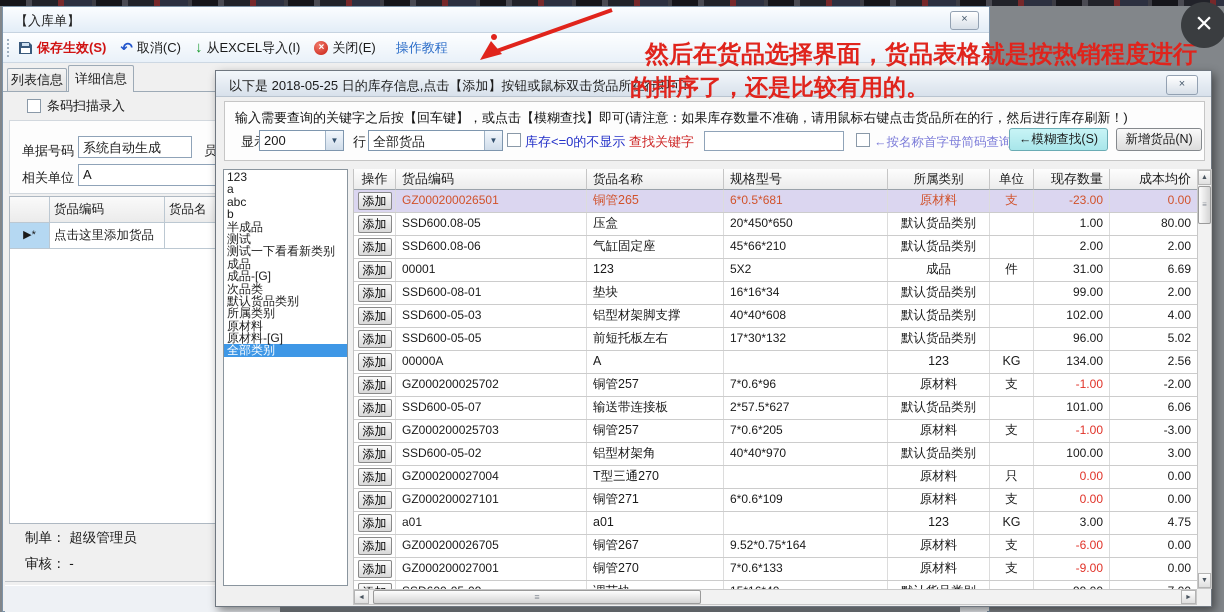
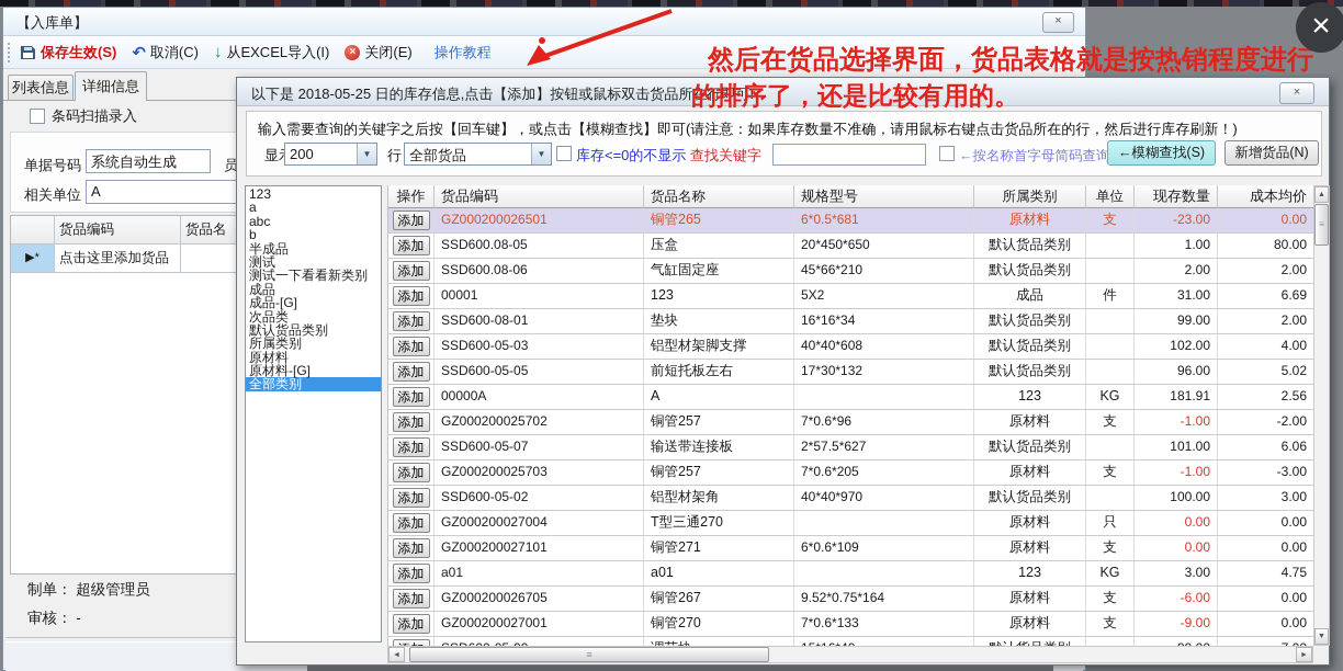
  【入库单】
  ×
  保存生效(S)
  ↶
  取消(C)
  ↓
  从EXCEL导入(I)
  ×
  关闭(E)
  操作教程
  列表信息
  详细信息
  条码扫描录入
  单据号码
  系统自动生成
  相关单位
  A
  货品编码
  货品名
  ▶*
  点击这里添加货品
  制单： 超级管理员
  审核： -
  以下是 2018-05-25 日的库存信息,点击【添加】按钮或鼠标双击货品所在行即可!
  ×
  输入需要查询的关键字之后按【回车键】，或点击【模糊查找】即可(请注意：如果库存数量不准确，请用鼠标右键点击货品所在的行，然后进行库存刷新！)
  200
  ▼
  行
  全部货品
  ▼
  库存<=0的不显示
  查找关键字
  ←按名称首字母简码查询
  ←模糊查找(S)
  新增货品(N)
  123
  a
  abc
  b
  半成品
  测试
  测试一下看看新类别
  成品
  成品-[G]
  次品类
  默认货品类别
  所属类别
  原材料
  原材料-[G]
  全部类别
  操作
  货品编码
  货品名称
  规格型号
  所属类别
  单位
  现存数量
  成本均价
  添加
  GZ000200026501
  铜管265
  6*0.5*681
  原材料
  支
  -23.00
  0.00
  添加
  SSD600.08-05
  压盒
  20*450*650
  默认货品类别
  1.00
  80.00
  添加
  SSD600.08-06
  气缸固定座
  45*66*210
  默认货品类别
  2.00
  2.00
  添加
  00001
  123
  5X2
  成品
  件
  31.00
  6.69
  添加
  SSD600-08-01
  垫块
  16*16*34
  默认货品类别
  99.00
  2.00
  添加
  SSD600-05-03
  铝型材架脚支撑
  40*40*608
  默认货品类别
  102.00
  4.00
  添加
  SSD600-05-05
  前短托板左右
  17*30*132
  默认货品类别
  96.00
  5.02
  添加
  00000A
  A
  123
  KG
- 134.00
+ 181.91
  2.56
  添加
  GZ000200025702
  铜管257
  7*0.6*96
  原材料
  支
  -1.00
  -2.00
  添加
  SSD600-05-07
  输送带连接板
  2*57.5*627
  默认货品类别
  101.00
  6.06
  添加
  GZ000200025703
  铜管257
  7*0.6*205
  原材料
  支
  -1.00
  -3.00
  添加
  SSD600-05-02
  铝型材架角
  40*40*970
  默认货品类别
  100.00
  3.00
  添加
  GZ000200027004
  T型三通270
  原材料
  只
  0.00
  0.00
  添加
  GZ000200027101
  铜管271
  6*0.6*109
  原材料
  支
  0.00
  0.00
  添加
  a01
  a01
  123
  KG
  3.00
  4.75
  添加
  GZ000200026705
  铜管267
  9.52*0.75*164
  原材料
  支
  -6.00
  0.00
  添加
  GZ000200027001
  铜管270
  7*0.6*133
  原材料
  支
  -9.00
  0.00
  ≡
  ≡
  然后在货品选择界面，货品表格就是按热销程度进行
  的排序了，还是比较有用的。
  ×
